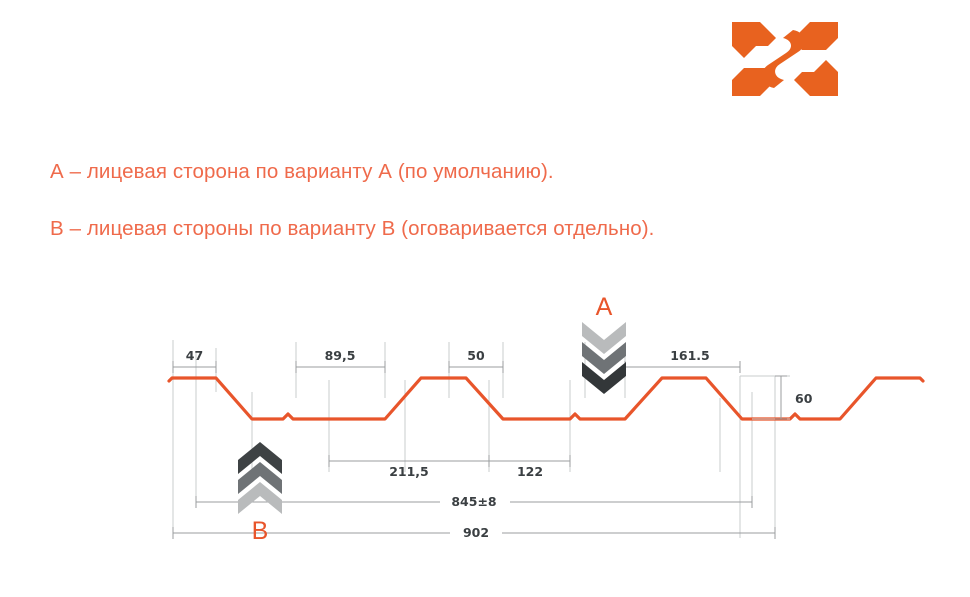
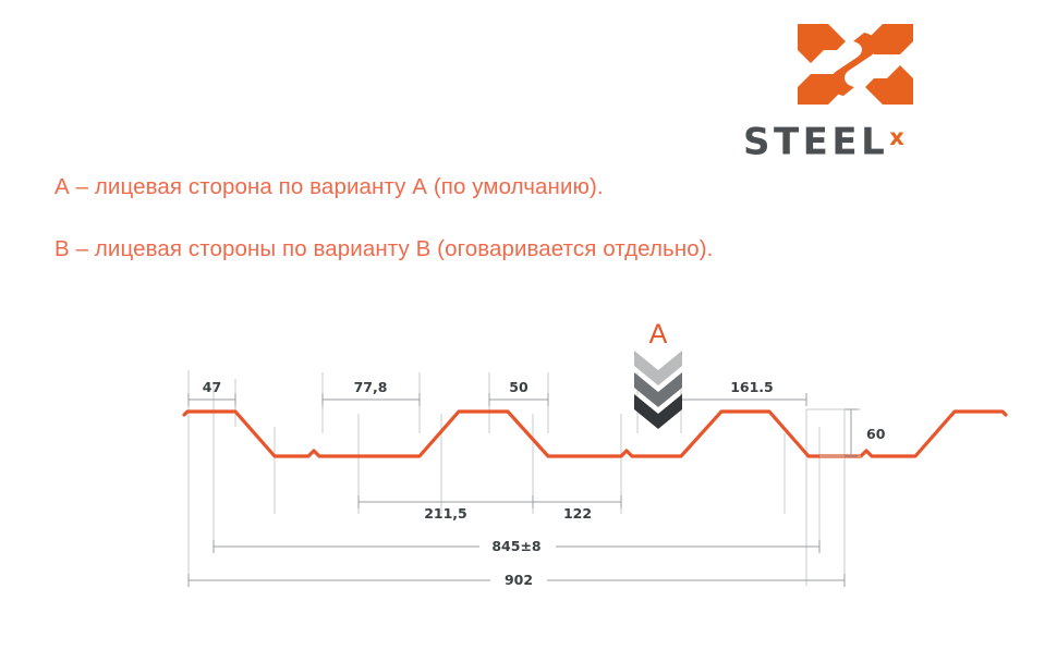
+ STEELx
  А – лицевая сторона по варианту А (по умолчанию).
  В – лицевая стороны по варианту В (оговаривается отдельно).
  47
- 89,5
+ 77,8
  50
  161.5
  211,5
  122
  845±8
  902
  60
  А
- В
